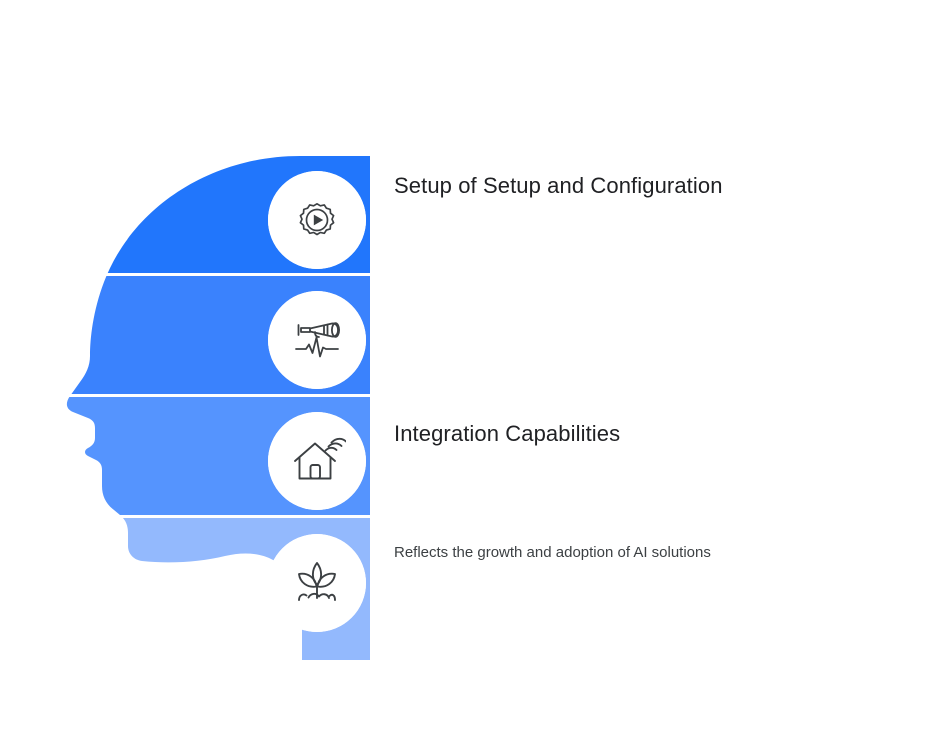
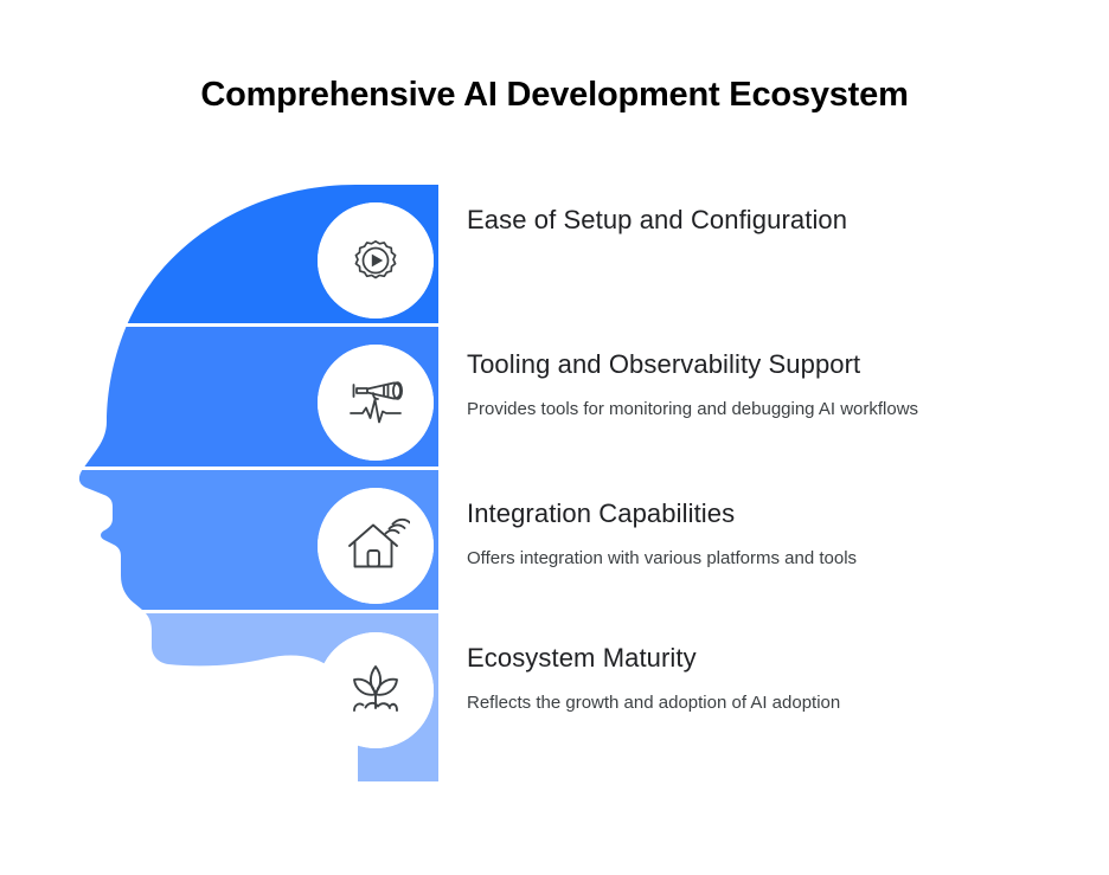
+ Comprehensive AI Development Ecosystem
- Setup of Setup and Configuration
+ Ease of Setup and Configuration
+ Tooling and Observability Support
+ Provides tools for monitoring and debugging AI workflows
  Integration Capabilities
+ Offers integration with various platforms and tools
+ Ecosystem Maturity
- Reflects the growth and adoption of AI solutions
+ Reflects the growth and adoption of AI adoption
